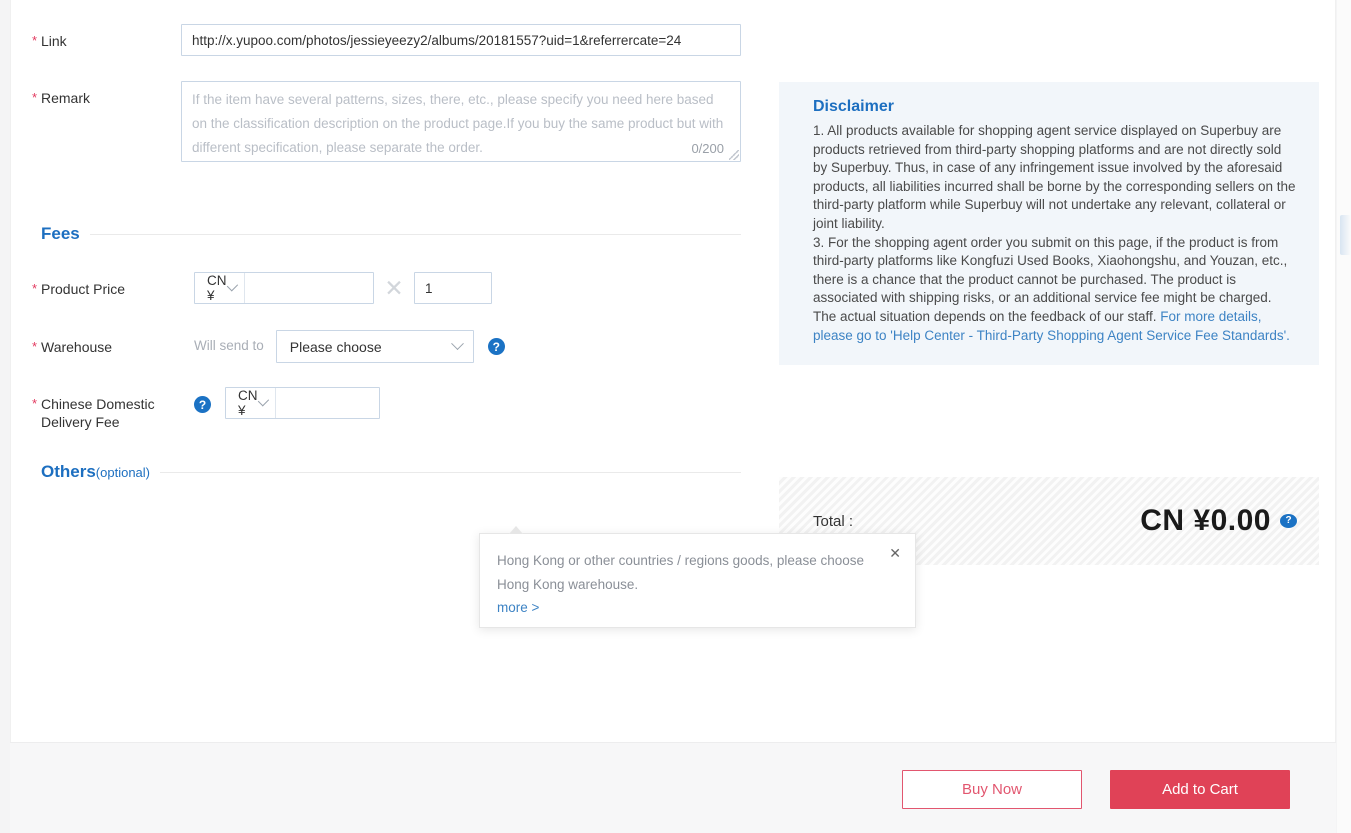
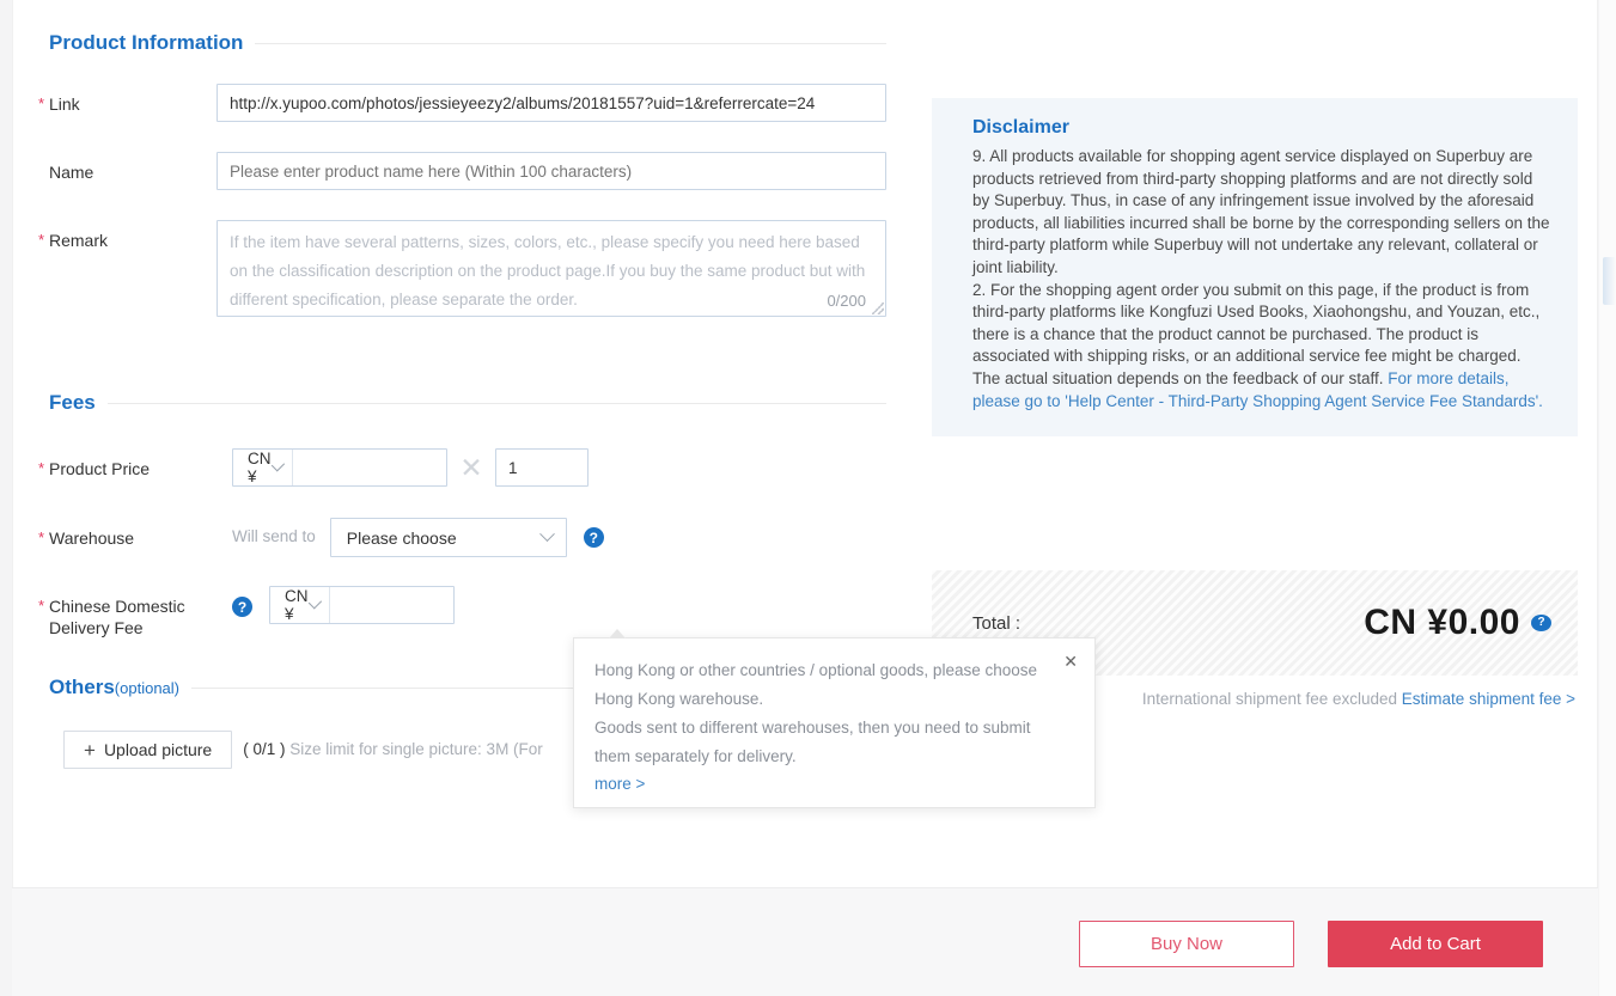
+ Product Information
  *
  Link
  http://x.yupoo.com/photos/jessieyeezy2/albums/20181557?uid=1&referrercate=24
+ Name
+ Please enter product name here (Within 100 characters)
  *
  Remark
- If the item have several patterns, sizes, there, etc., please specify you need here based on the classification description on the product page.If you buy the same product but with different specification, please separate the order.
+ If the item have several patterns, sizes, colors, etc., please specify you need here based on the classification description on the product page.If you buy the same product but with different specification, please separate the order.
  0/200
  Fees
  *
  Product Price
  CN ¥
  ✕
  1
  *
  Warehouse
  Will send to
  Please choose
  ?
  *
  Chinese Domestic
  Delivery Fee
  ?
  CN ¥
  Others(optional)
+ +
+ Upload picture
+ ( 0/1 ) Size limit for single picture: 3M (For
  Disclaimer
- 1. All products available for shopping agent service displayed on Superbuy are products retrieved from third-party shopping platforms and are not directly sold by Superbuy. Thus, in case of any infringement issue involved by the aforesaid products, all liabilities incurred shall be borne by the corresponding sellers on the third-party platform while Superbuy will not undertake any relevant, collateral or joint liability.
+ 9. All products available for shopping agent service displayed on Superbuy are products retrieved from third-party shopping platforms and are not directly sold by Superbuy. Thus, in case of any infringement issue involved by the aforesaid products, all liabilities incurred shall be borne by the corresponding sellers on the third-party platform while Superbuy will not undertake any relevant, collateral or joint liability.
- 3. For the shopping agent order you submit on this page, if the product is from third-party platforms like Kongfuzi Used Books, Xiaohongshu, and Youzan, etc., there is a chance that the product cannot be purchased. The product is associated with shipping risks, or an additional service fee might be charged. The actual situation depends on the feedback of our staff. For more details, please go to 'Help Center - Third-Party Shopping Agent Service Fee Standards'.
+ 2. For the shopping agent order you submit on this page, if the product is from third-party platforms like Kongfuzi Used Books, Xiaohongshu, and Youzan, etc., there is a chance that the product cannot be purchased. The product is associated with shipping risks, or an additional service fee might be charged. The actual situation depends on the feedback of our staff. For more details, please go to 'Help Center - Third-Party Shopping Agent Service Fee Standards'.
  Total :
  CN ¥0.00
  ?
+ International shipment fee excluded Estimate shipment fee >
  ✕
- Hong Kong or other countries / regions goods, please choose Hong Kong warehouse.
+ Hong Kong or other countries / optional goods, please choose Hong Kong warehouse.
+ Goods sent to different warehouses, then you need to submit them separately for delivery.
  more >
  Buy Now
  Add to Cart
